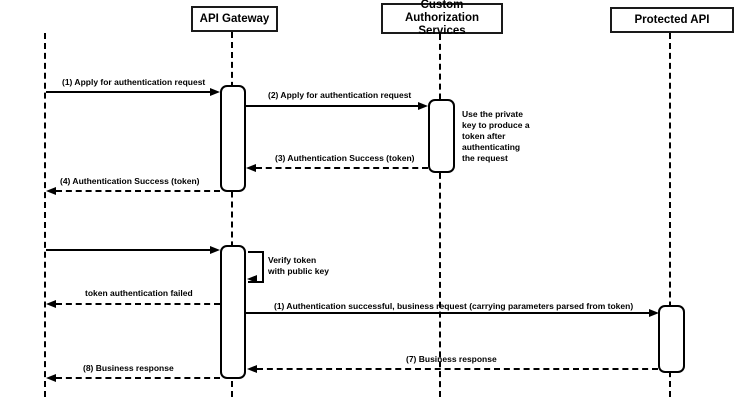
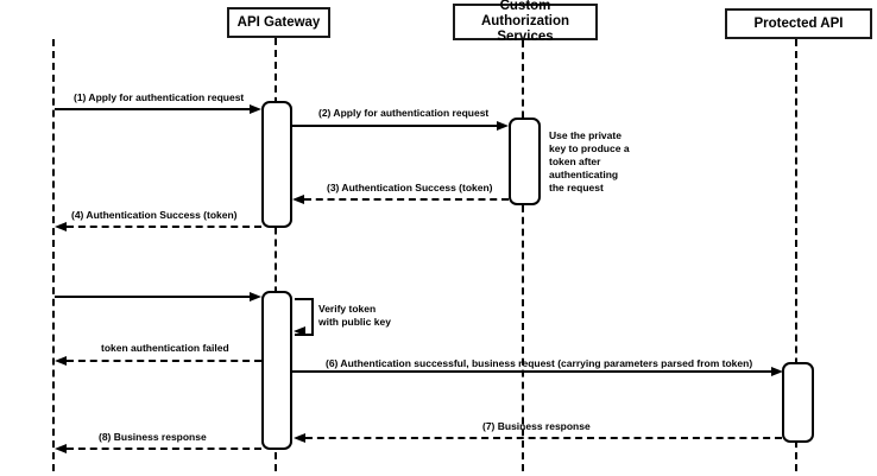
  API Gateway
  Custom Authorization Services
  Protected API
  (1) Apply for authentication request
  (2) Apply for authentication request
  (3) Authentication Success (token)
  (4) Authentication Success (token)
  Verify token
  with public key
  token authentication failed
- (1) Authentication successful, business request (carrying parameters parsed from token)
+ (6) Authentication successful, business request (carrying parameters parsed from token)
  (7) Business response
  (8) Business response
  Use the private
  key to produce a
  token after
  authenticating
  the request
